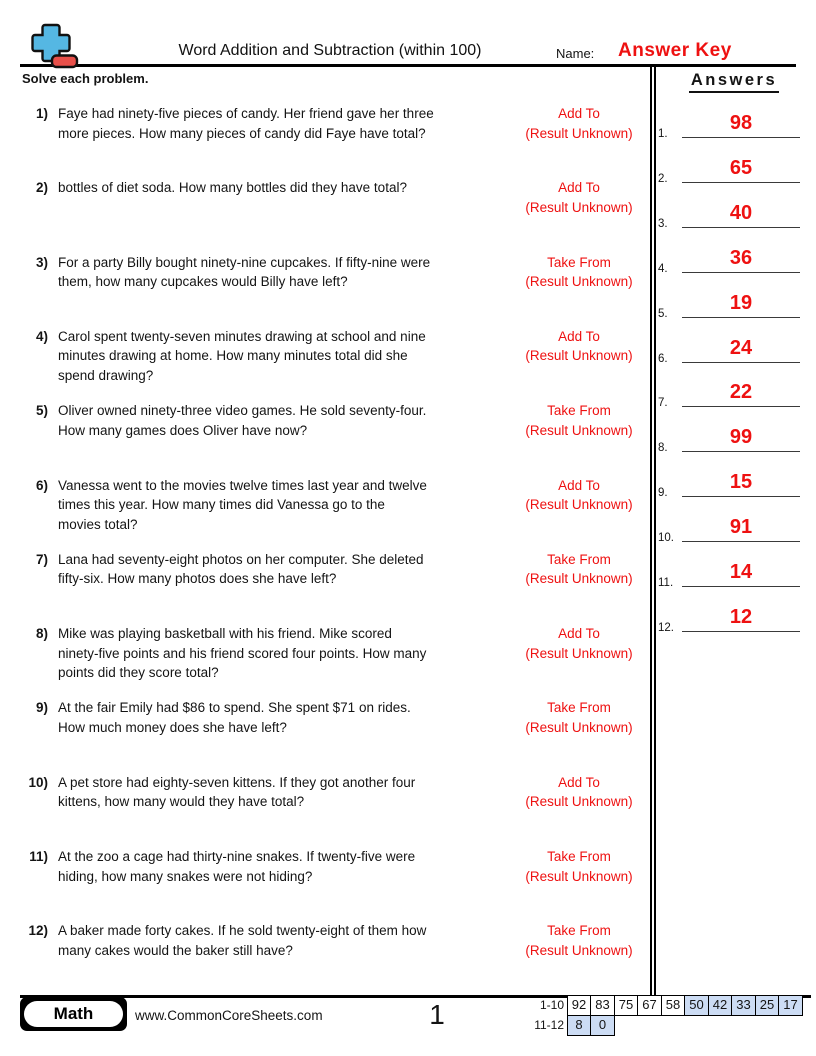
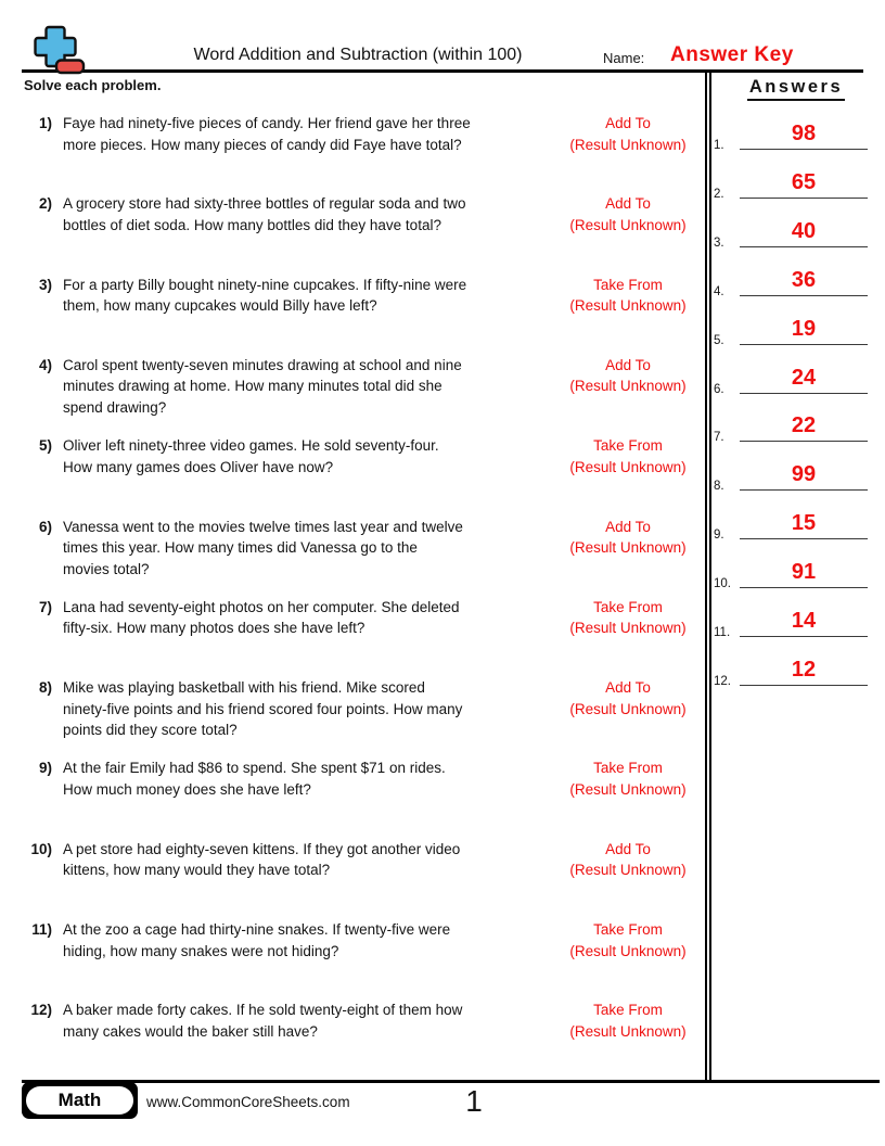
  Word Addition and Subtraction (within 100)
  Name:
  Answer Key
  Solve each problem.
  Answers
  1.
  98
  2.
  65
  3.
  40
  4.
  36
  5.
  19
  6.
  24
  7.
  22
  8.
  99
  9.
  15
  10.
  91
  11.
  14
  12.
  12
  1)
  Faye had ninety-five pieces of candy. Her friend gave her three
  more pieces. How many pieces of candy did Faye have total?
  Add To
  (Result Unknown)
  2)
+ A grocery store had sixty-three bottles of regular soda and two
  bottles of diet soda. How many bottles did they have total?
  Add To
  (Result Unknown)
  3)
  For a party Billy bought ninety-nine cupcakes. If fifty-nine were
  them, how many cupcakes would Billy have left?
  Take From
  (Result Unknown)
  4)
  Carol spent twenty-seven minutes drawing at school and nine
  minutes drawing at home. How many minutes total did she
  spend drawing?
  Add To
  (Result Unknown)
  5)
- Oliver owned ninety-three video games. He sold seventy-four.
+ Oliver left ninety-three video games. He sold seventy-four.
  How many games does Oliver have now?
  Take From
  (Result Unknown)
  6)
  Vanessa went to the movies twelve times last year and twelve
  times this year. How many times did Vanessa go to the
  movies total?
  Add To
  (Result Unknown)
  7)
  Lana had seventy-eight photos on her computer. She deleted
  fifty-six. How many photos does she have left?
  Take From
  (Result Unknown)
  8)
  Mike was playing basketball with his friend. Mike scored
  ninety-five points and his friend scored four points. How many
  points did they score total?
  Add To
  (Result Unknown)
  9)
  At the fair Emily had $86 to spend. She spent $71 on rides.
  How much money does she have left?
  Take From
  (Result Unknown)
  10)
- A pet store had eighty-seven kittens. If they got another four
+ A pet store had eighty-seven kittens. If they got another video
  kittens, how many would they have total?
  Add To
  (Result Unknown)
  11)
  At the zoo a cage had thirty-nine snakes. If twenty-five were
  hiding, how many snakes were not hiding?
  Take From
  (Result Unknown)
  12)
  A baker made forty cakes. If he sold twenty-eight of them how
  many cakes would the baker still have?
  Take From
  (Result Unknown)
  Math
  www.CommonCoreSheets.com
  1
- 1-10
- 92
- 83
- 75
- 67
- 58
- 50
- 42
- 33
- 25
- 17
- 11-12
- 8
- 0
